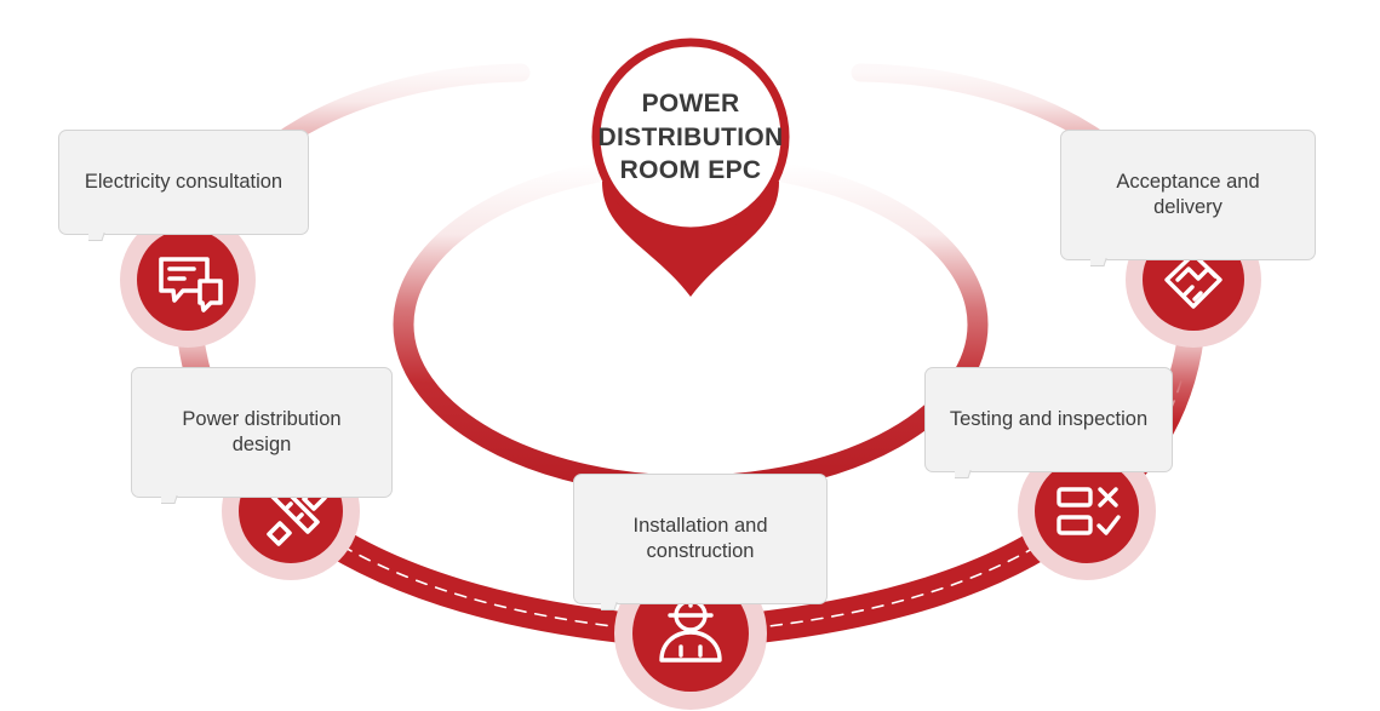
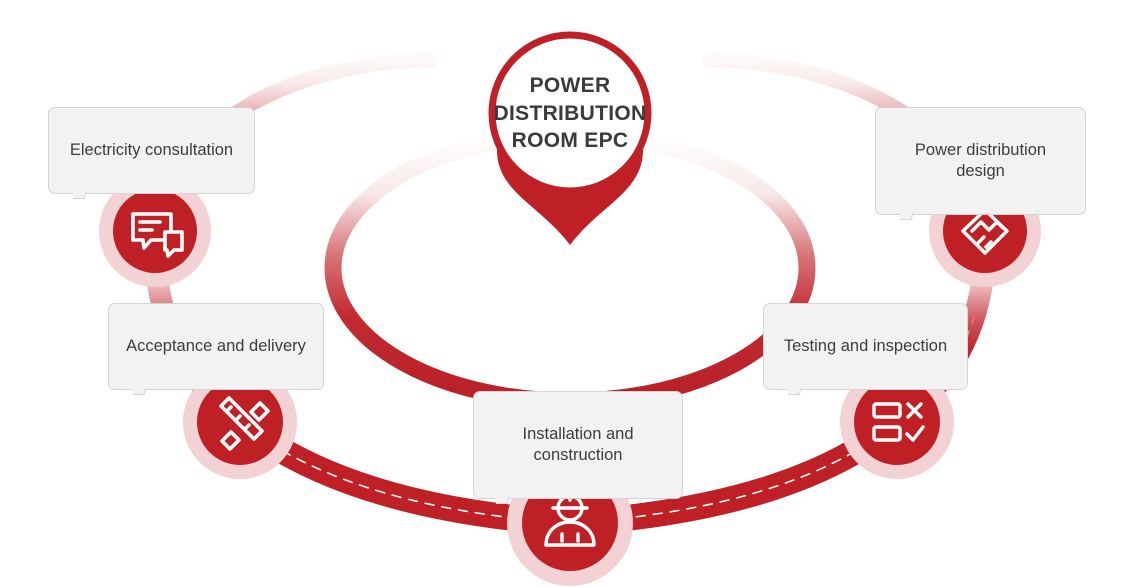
  POWER
  DISTRIBUTION
  ROOM EPC
  Electricity consultation
- Power distribution design
+ Acceptance and delivery
  Installation and
  construction
  Testing and inspection
- Acceptance and delivery
+ Power distribution design
